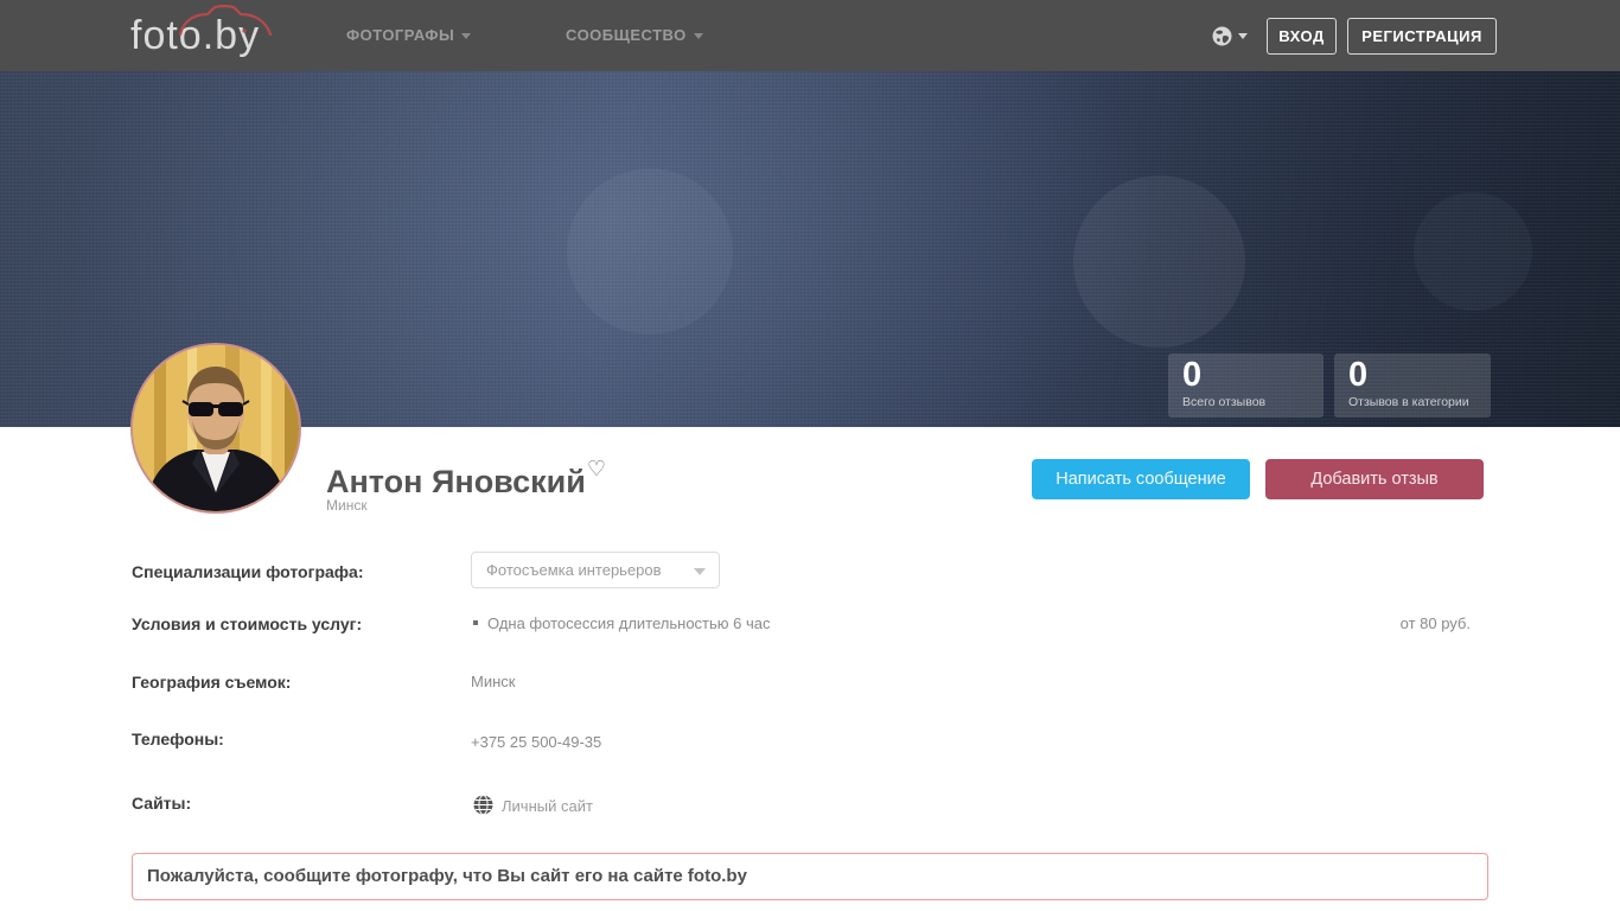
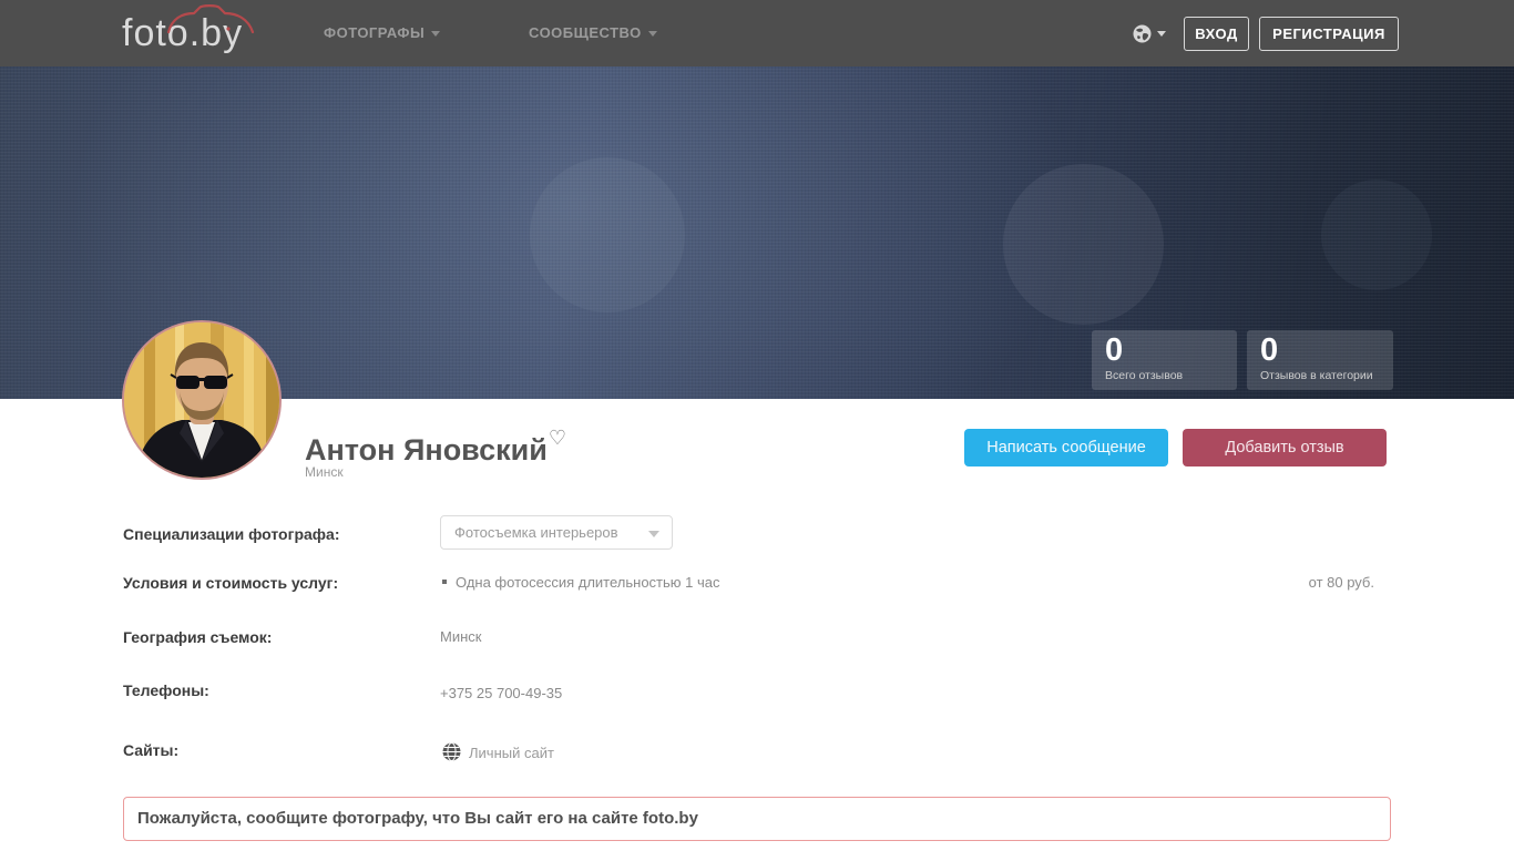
  foto.by
  ФОТОГРАФЫ
  СООБЩЕСТВО
  ВХОД
  РЕГИСТРАЦИЯ
  0
  Всего отзывов
  0
  Отзывов в категории
  Антон Яновский♡
  Минск
  Написать сообщение
  Добавить отзыв
  Специализации фотографа:
  Фотосъемка интерьеров
  Условия и стоимость услуг:
- Одна фотосессия длительностью 6 час
+ Одна фотосессия длительностью 1 час
  от 80 руб.
  География съемок:
  Минск
  Телефоны:
- +375 25 500-49-35
+ +375 25 700-49-35
  Сайты:
  Личный сайт
  Пожалуйста, сообщите фотографу, что Вы сайт его на сайте foto.by
